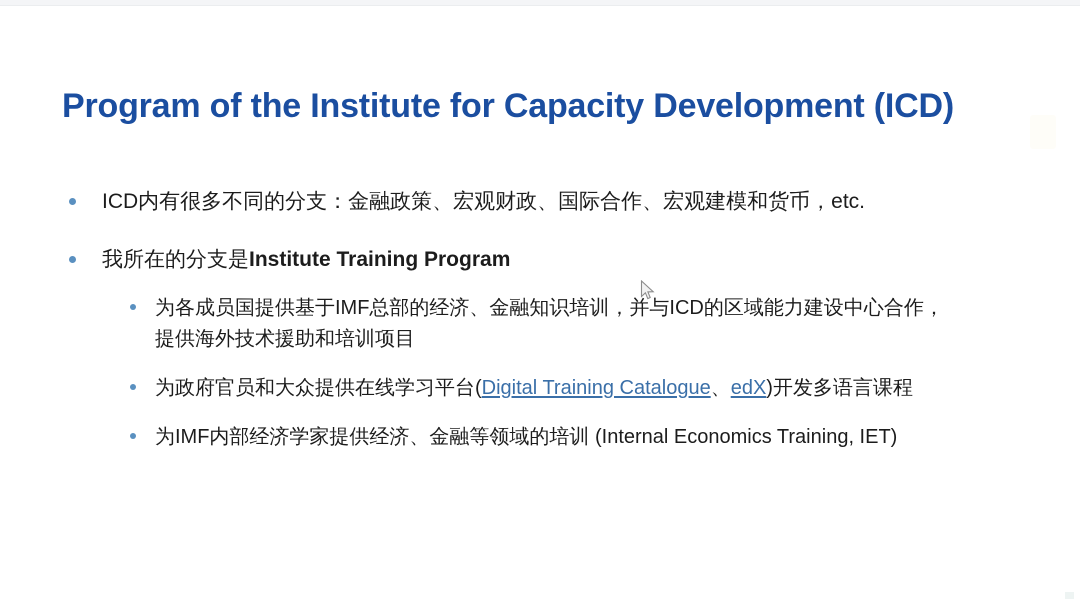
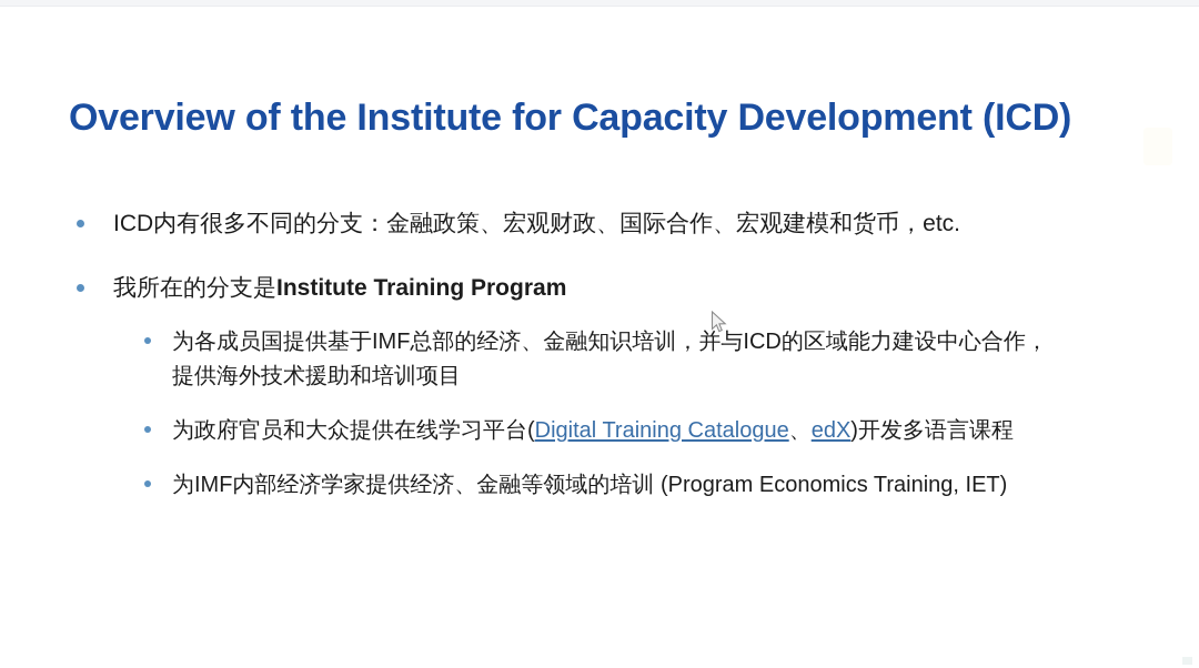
- Program of the Institute for Capacity Development (ICD)
+ Overview of the Institute for Capacity Development (ICD)
  ICD内有很多不同的分支：金融政策、宏观财政、国际合作、宏观建模和货币，etc.
  我所在的分支是Institute Training Program
  为各成员国提供基于IMF总部的经济、金融知识培训，并与ICD的区域能力建设中心合作，
  提供海外技术援助和培训项目
  为政府官员和大众提供在线学习平台(Digital Training Catalogue、edX)开发多语言课程
- 为IMF内部经济学家提供经济、金融等领域的培训 (Internal Economics Training, IET)
+ 为IMF内部经济学家提供经济、金融等领域的培训 (Program Economics Training, IET)
